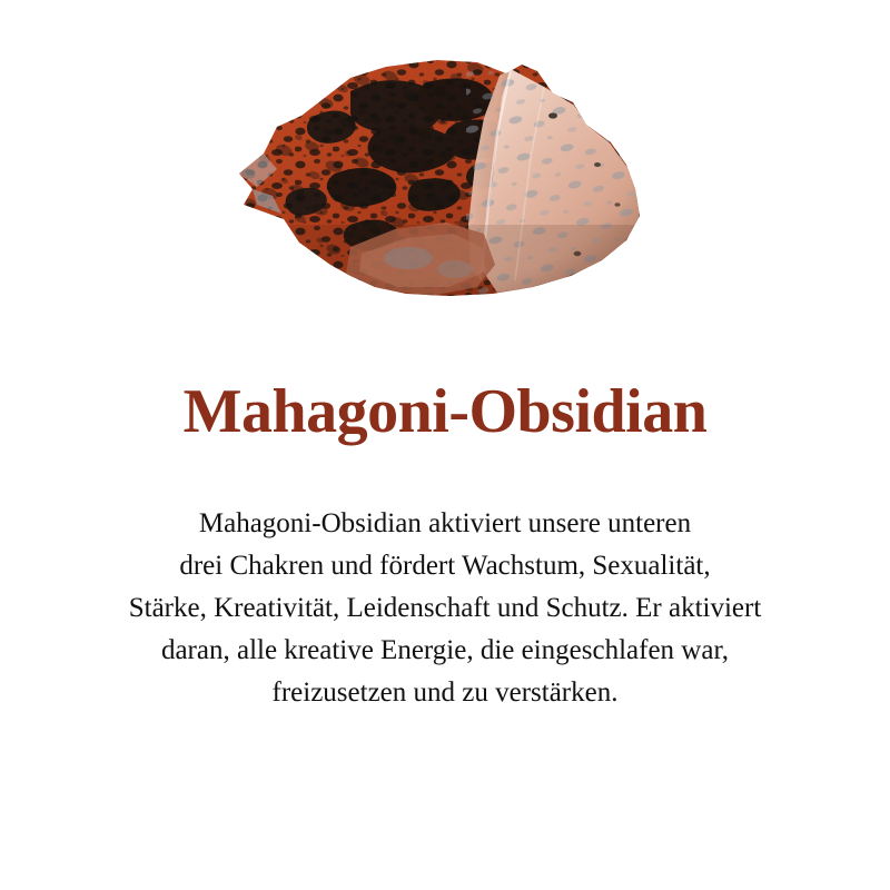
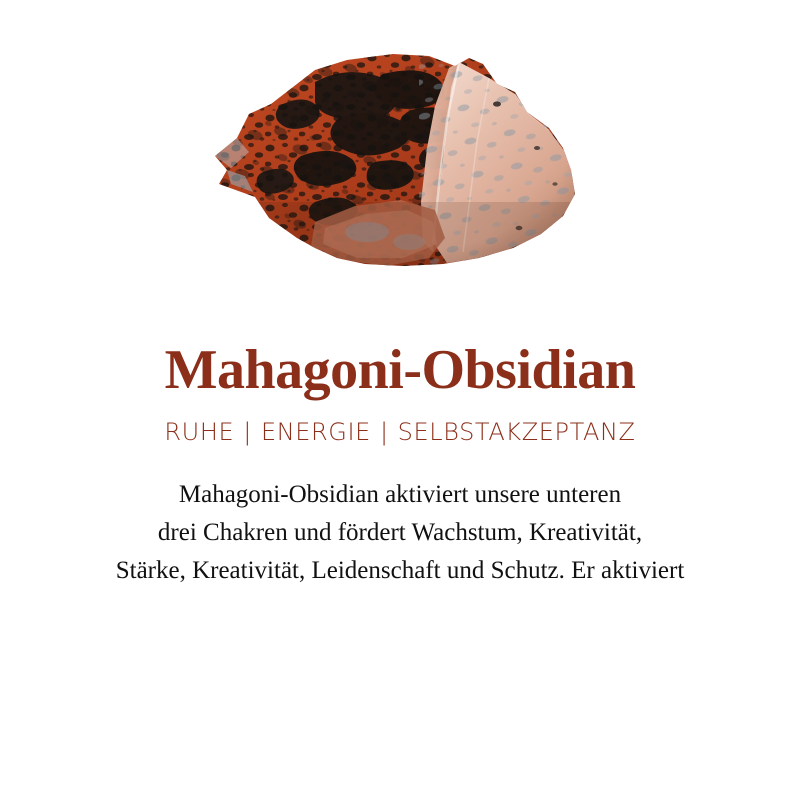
  Mahagoni-Obsidian
+ RUHE | ENERGIE | SELBSTAKZEPTANZ
  Mahagoni-Obsidian aktiviert unsere unteren
- drei Chakren und fördert Wachstum, Sexualität,
+ drei Chakren und fördert Wachstum, Kreativität,
  Stärke, Kreativität, Leidenschaft und Schutz. Er aktiviert
- daran, alle kreative Energie, die eingeschlafen war,
- freizusetzen und zu verstärken.
